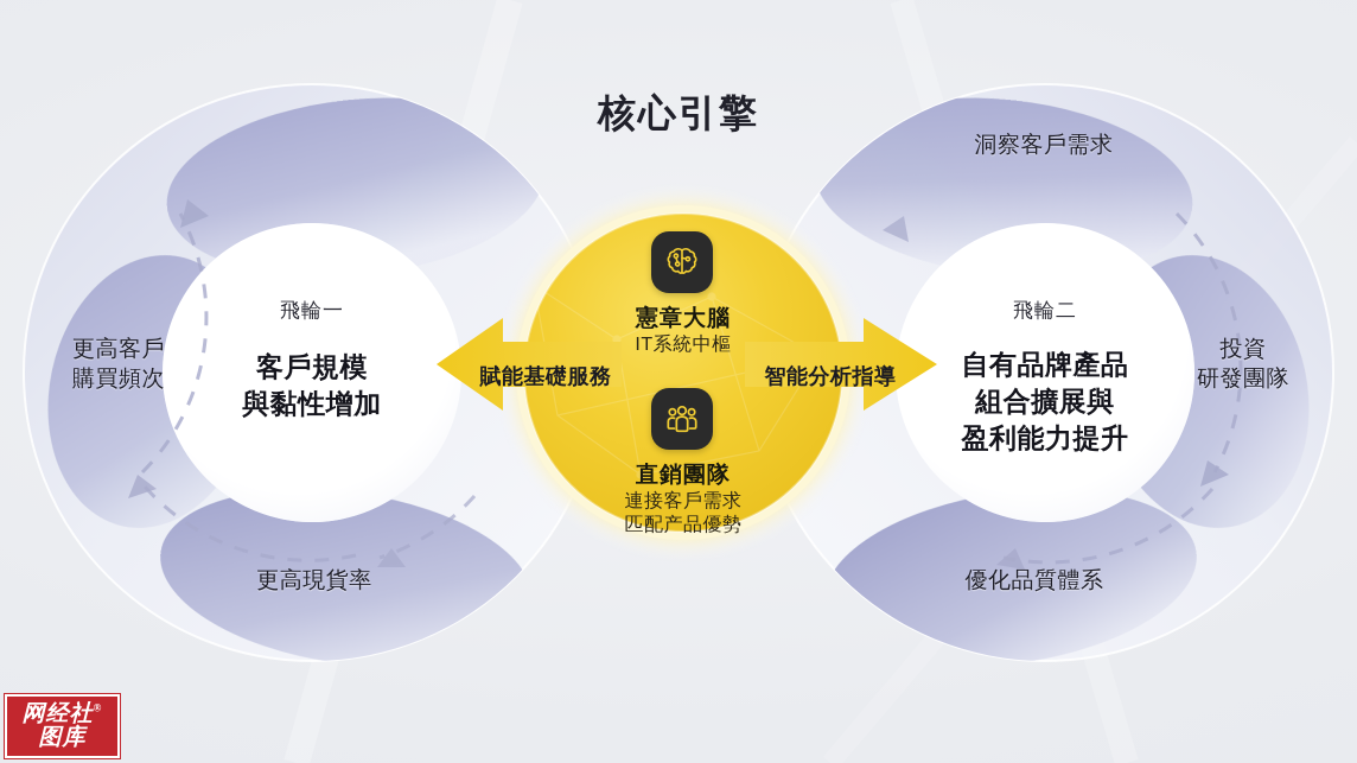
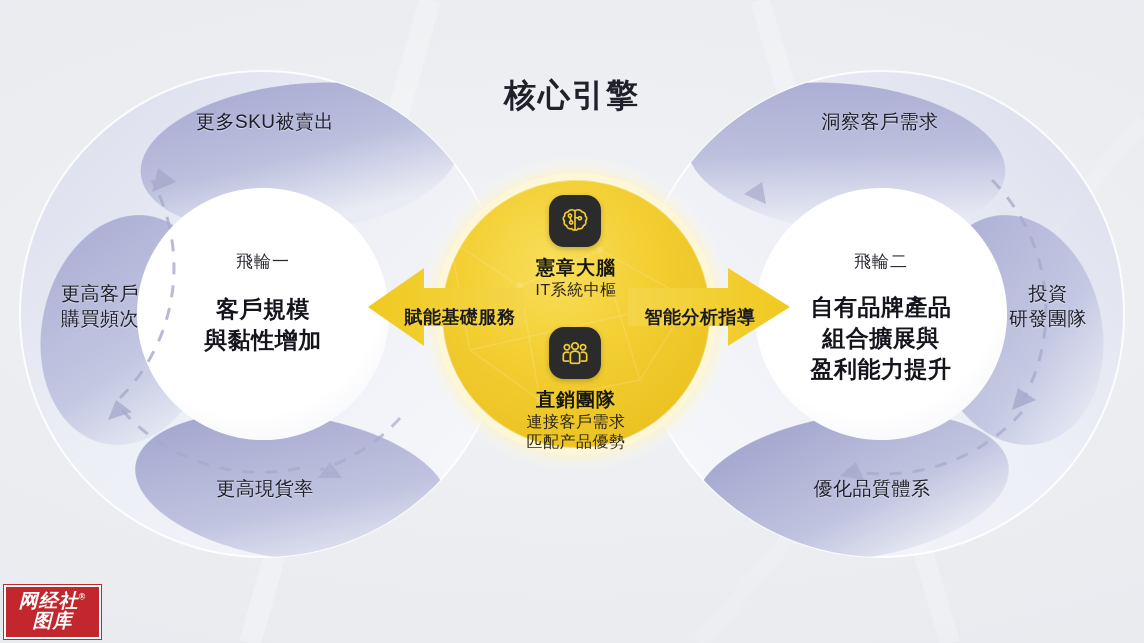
  核心引擎
+ 更多SKU被賣出
  更高客戶
  購買頻次
  更高現貨率
  飛輪一
  客戶規模
  與黏性增加
  洞察客戶需求
  投資
  研發團隊
  優化品質體系
  飛輪二
  自有品牌產品
  組合擴展與
  盈利能力提升
  賦能基礎服務
  智能分析指導
  憲章大腦
  IT系統中樞
  直銷團隊
  連接客戶需求
  匹配产品優勢
  网经社®
  图库
